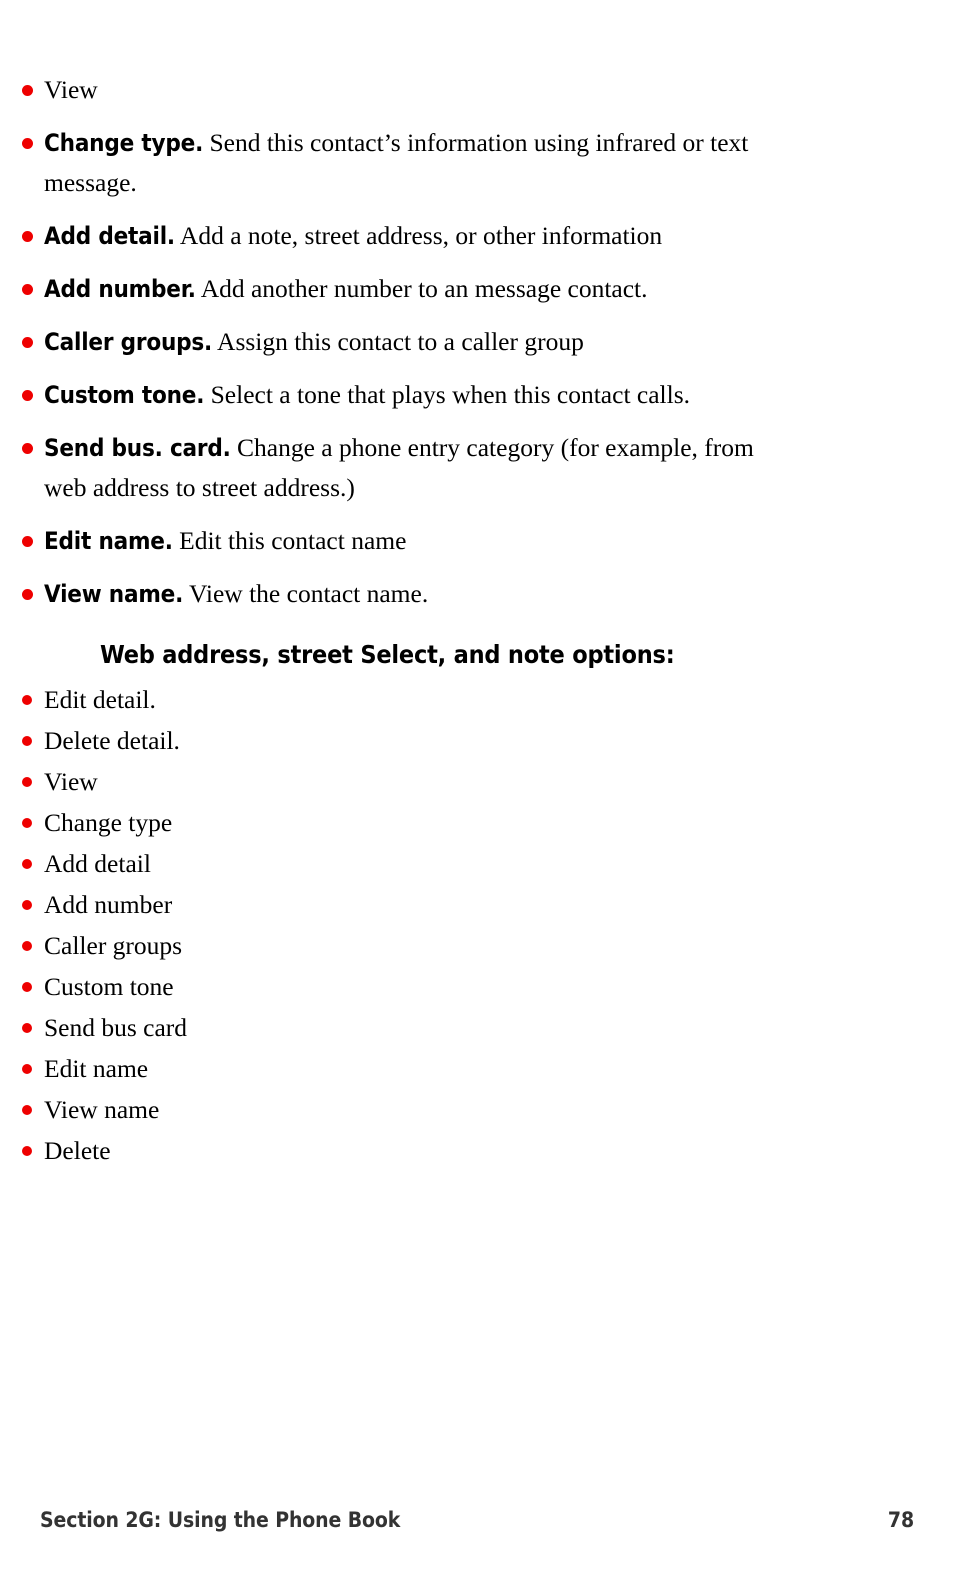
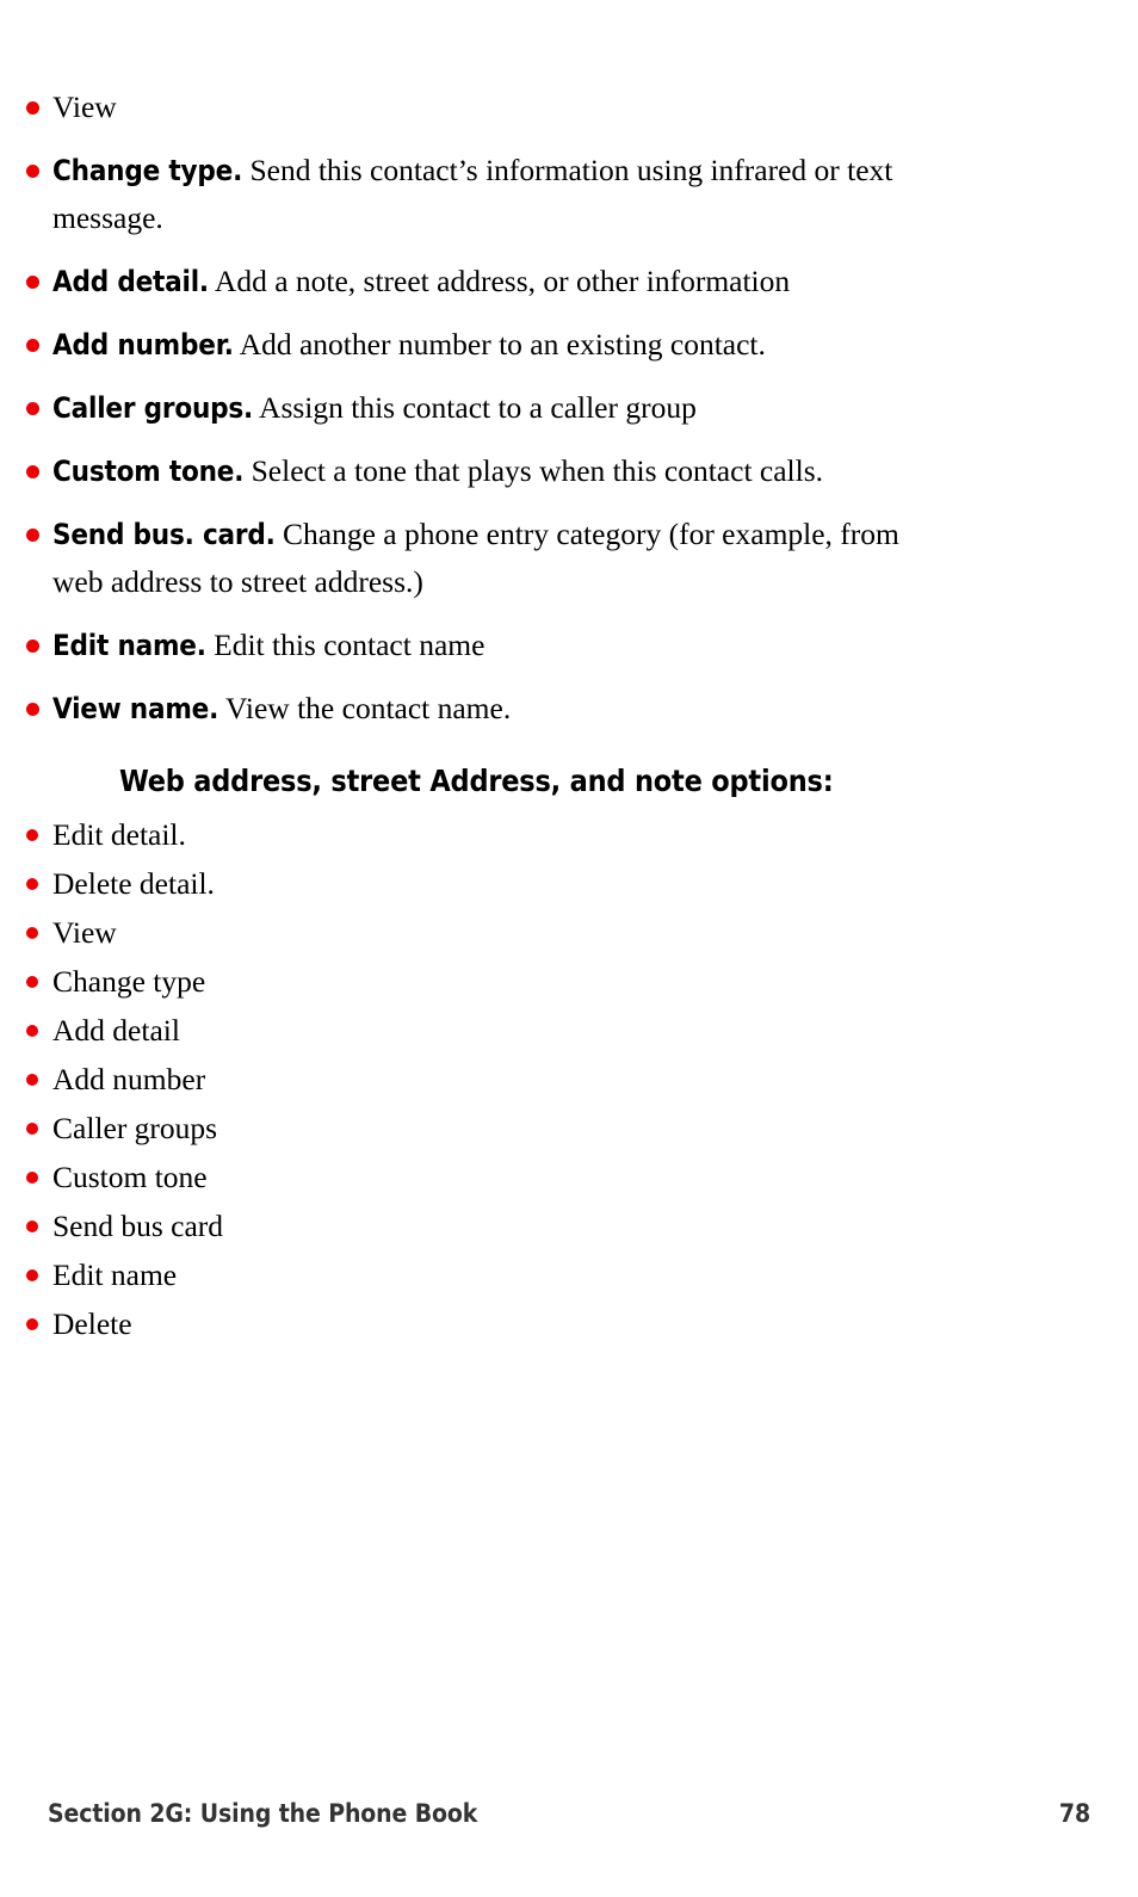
  View
  Change type. Send this contact’s information using infrared or text message.
  Add detail. Add a note, street address, or other information
- Add number. Add another number to an message contact.
+ Add number. Add another number to an existing contact.
  Caller groups. Assign this contact to a caller group
  Custom tone. Select a tone that plays when this contact calls.
  Send bus. card. Change a phone entry category (for example, from web address to street address.)
  Edit name. Edit this contact name
  View name. View the contact name.
- Web address, street Select, and note options:
+ Web address, street Address, and note options:
  Edit detail.
  Delete detail.
  View
  Change type
  Add detail
  Add number
  Caller groups
  Custom tone
  Send bus card
  Edit name
- View name
  Delete
  Section 2G: Using the Phone Book
  78
